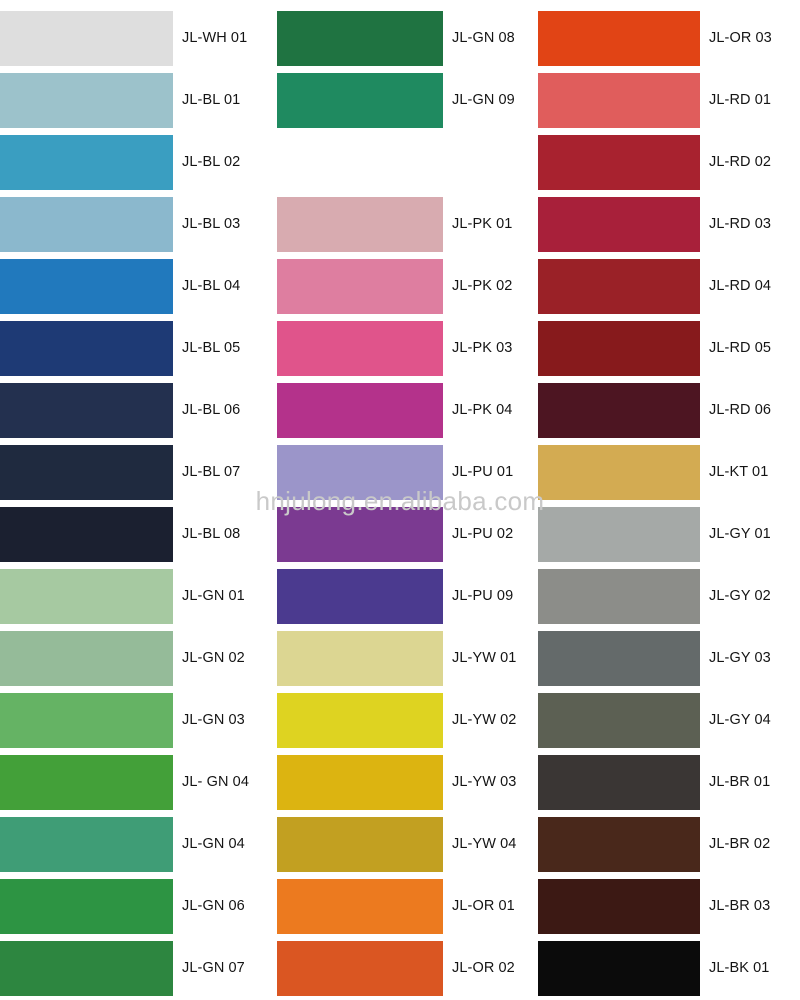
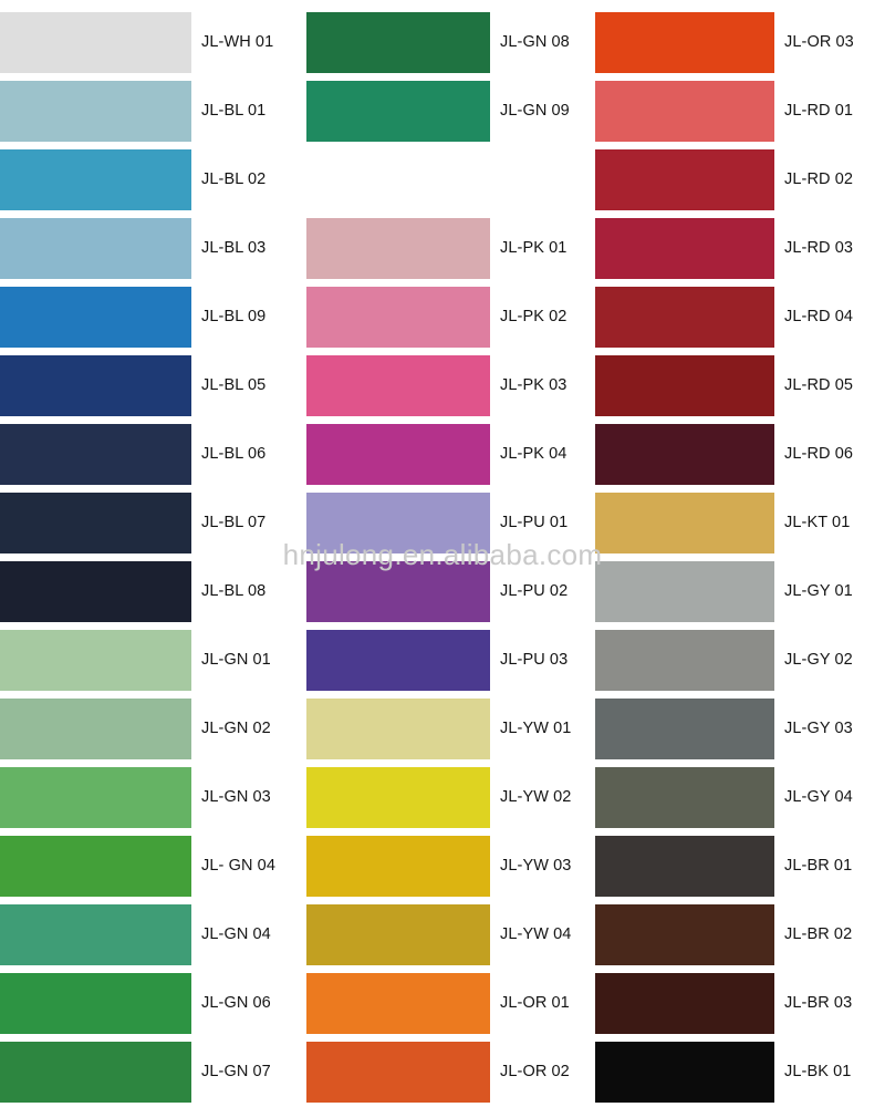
  JL-WH 01
  JL-BL 01
  JL-BL 02
  JL-BL 03
- JL-BL 04
+ JL-BL 09
  JL-BL 05
  JL-BL 06
  JL-BL 07
  JL-BL 08
  JL-GN 01
  JL-GN 02
  JL-GN 03
  JL- GN 04
  JL-GN 04
  JL-GN 06
  JL-GN 07
  JL-GN 08
  JL-GN 09
  JL-PK 01
  JL-PK 02
  JL-PK 03
  JL-PK 04
  JL-PU 01
  JL-PU 02
- JL-PU 09
+ JL-PU 03
  JL-YW 01
  JL-YW 02
  JL-YW 03
  JL-YW 04
  JL-OR 01
  JL-OR 02
  JL-OR 03
  JL-RD 01
  JL-RD 02
  JL-RD 03
  JL-RD 04
  JL-RD 05
  JL-RD 06
  JL-KT 01
  JL-GY 01
  JL-GY 02
  JL-GY 03
  JL-GY 04
  JL-BR 01
  JL-BR 02
  JL-BR 03
  JL-BK 01
  hnjulong.en.alibaba.com
